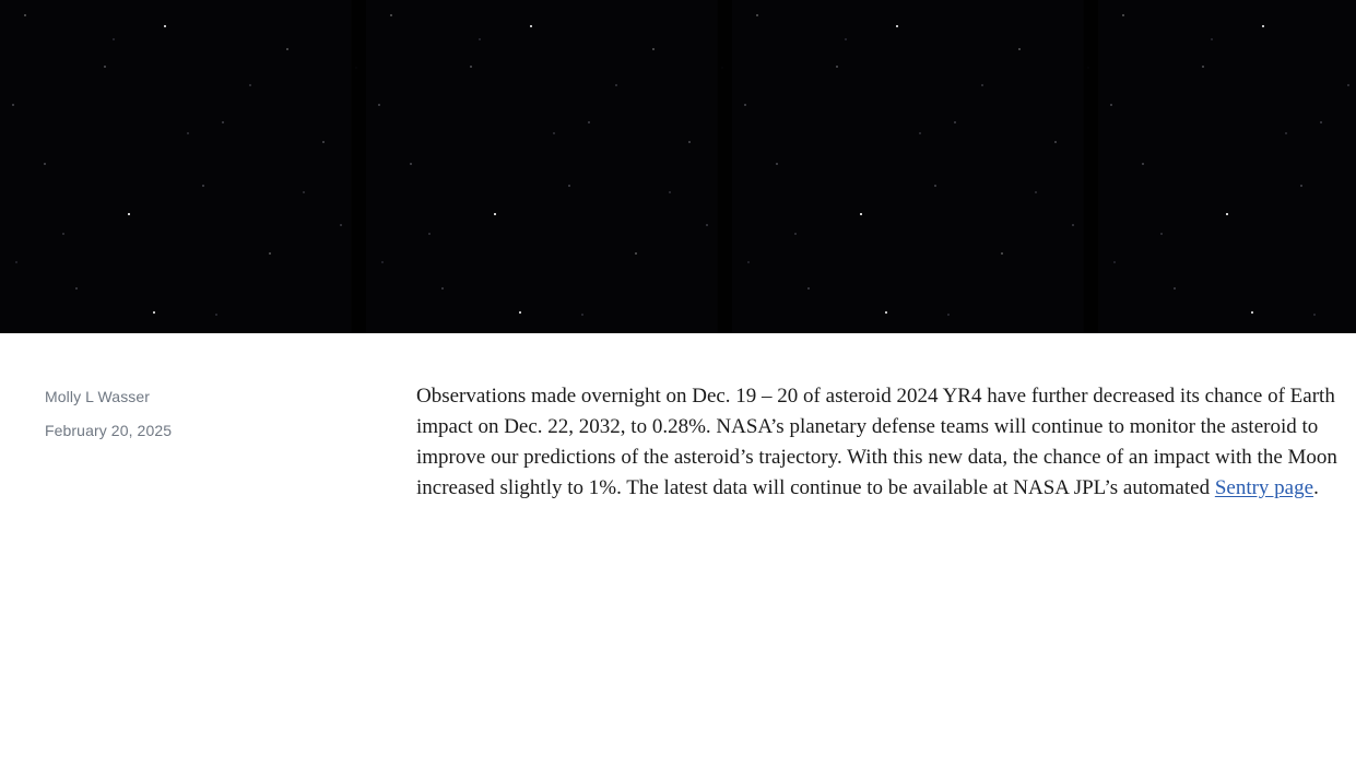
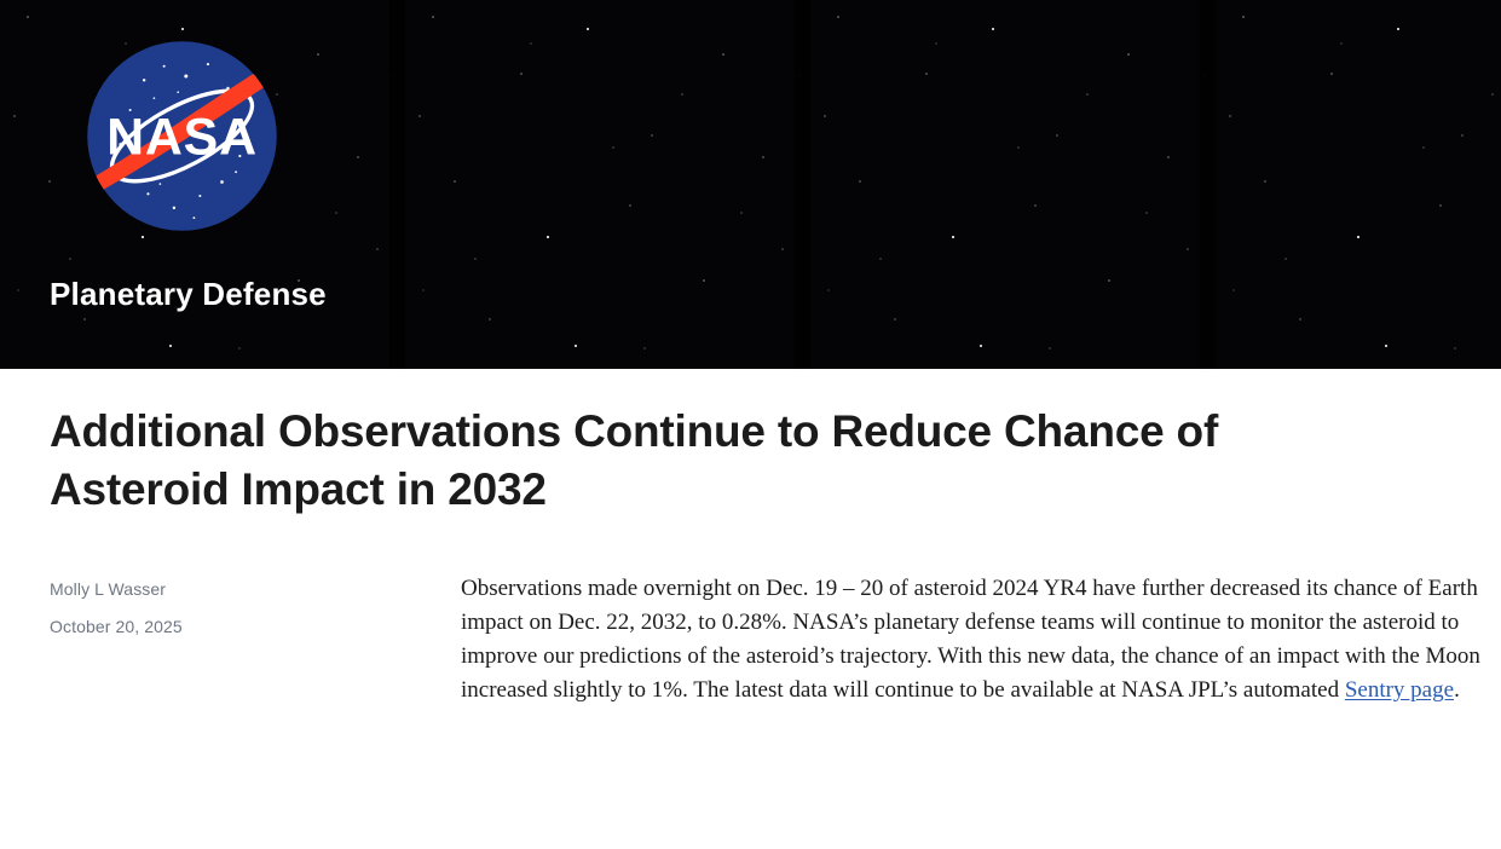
+ NASA
+ Planetary Defense
+ Additional Observations Continue to Reduce Chance of Asteroid Impact in 2032
  Molly L Wasser
- February 20, 2025
+ October 20, 2025
  Observations made overnight on Dec. 19 – 20 of asteroid 2024 YR4 have further decreased its chance of Earth impact on Dec. 22, 2032, to 0.28%. NASA’s planetary defense teams will continue to monitor the asteroid to improve our predictions of the asteroid’s trajectory. With this new data, the chance of an impact with the Moon increased slightly to 1%. The latest data will continue to be available at NASA JPL’s automated Sentry page.
